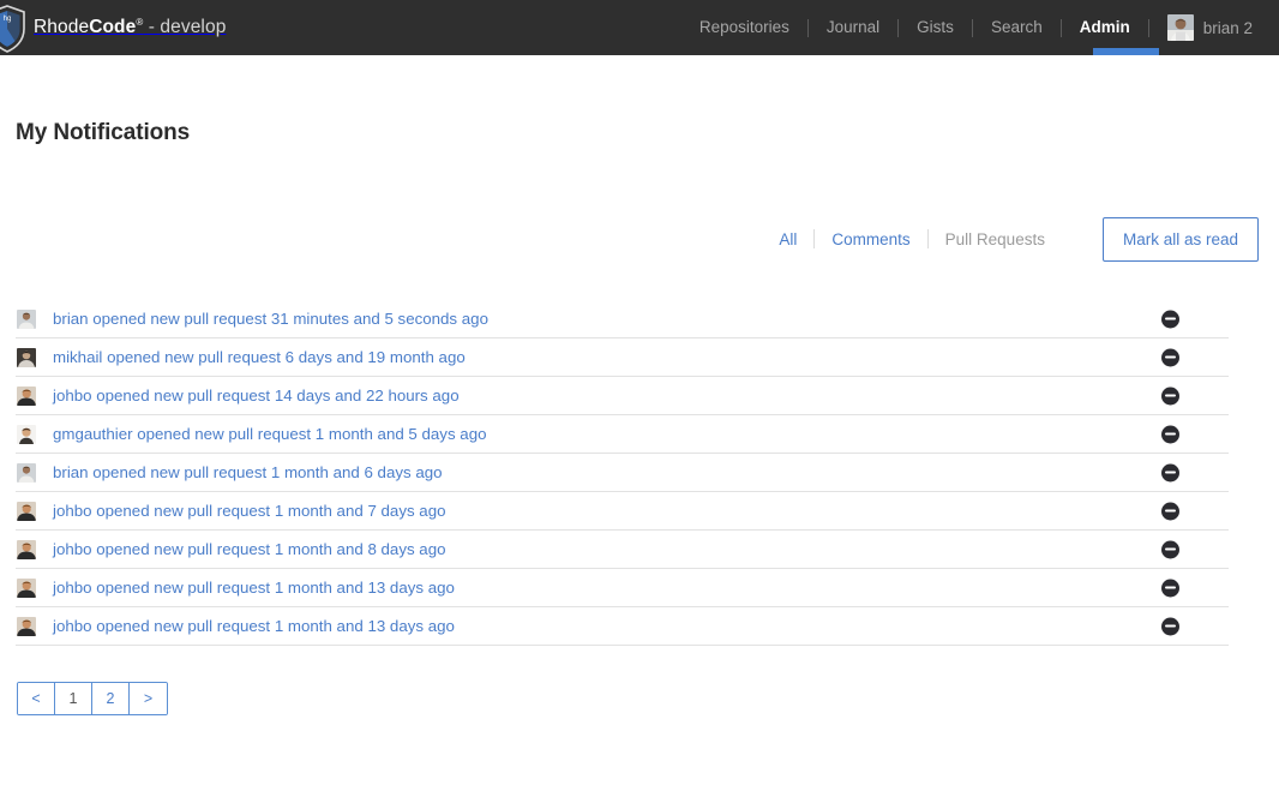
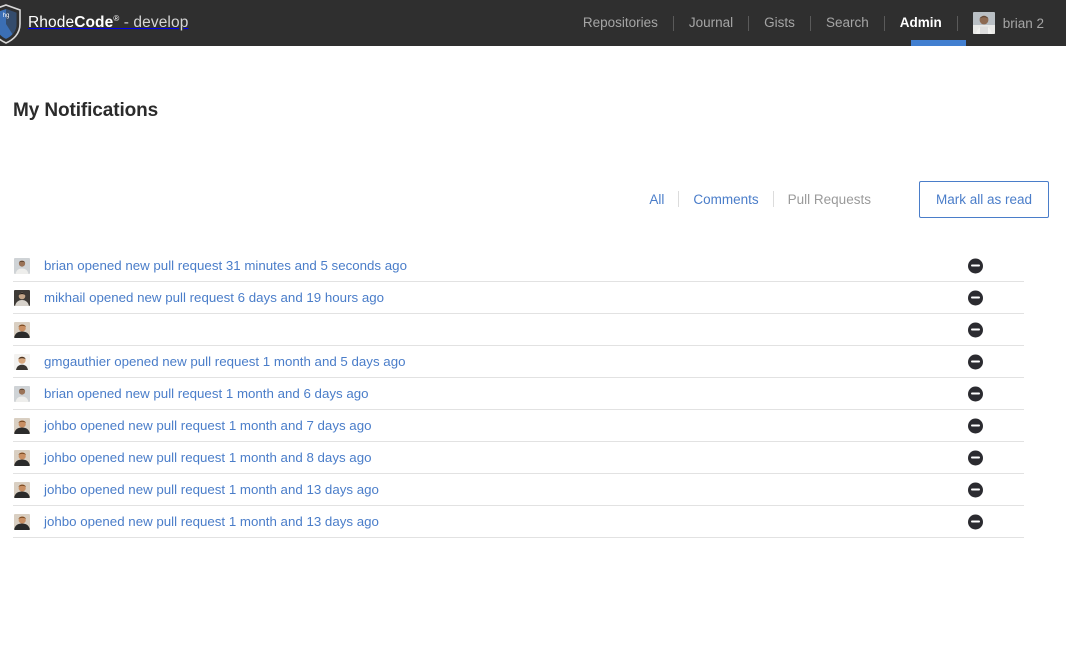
  RhodeCode® - develop
  Repositories
  Journal
  Gists
  Search
  Admin
  brian 2
  My Notifications
  All
  Comments
  Pull Requests
  Mark all as read
  brian opened new pull request 31 minutes and 5 seconds ago
- mikhail opened new pull request 6 days and 19 month ago
+ mikhail opened new pull request 6 days and 19 hours ago
- johbo opened new pull request 14 days and 22 hours ago
  gmgauthier opened new pull request 1 month and 5 days ago
  brian opened new pull request 1 month and 6 days ago
  johbo opened new pull request 1 month and 7 days ago
  johbo opened new pull request 1 month and 8 days ago
  johbo opened new pull request 1 month and 13 days ago
  johbo opened new pull request 1 month and 13 days ago
- <
- 1
- 2
- >
